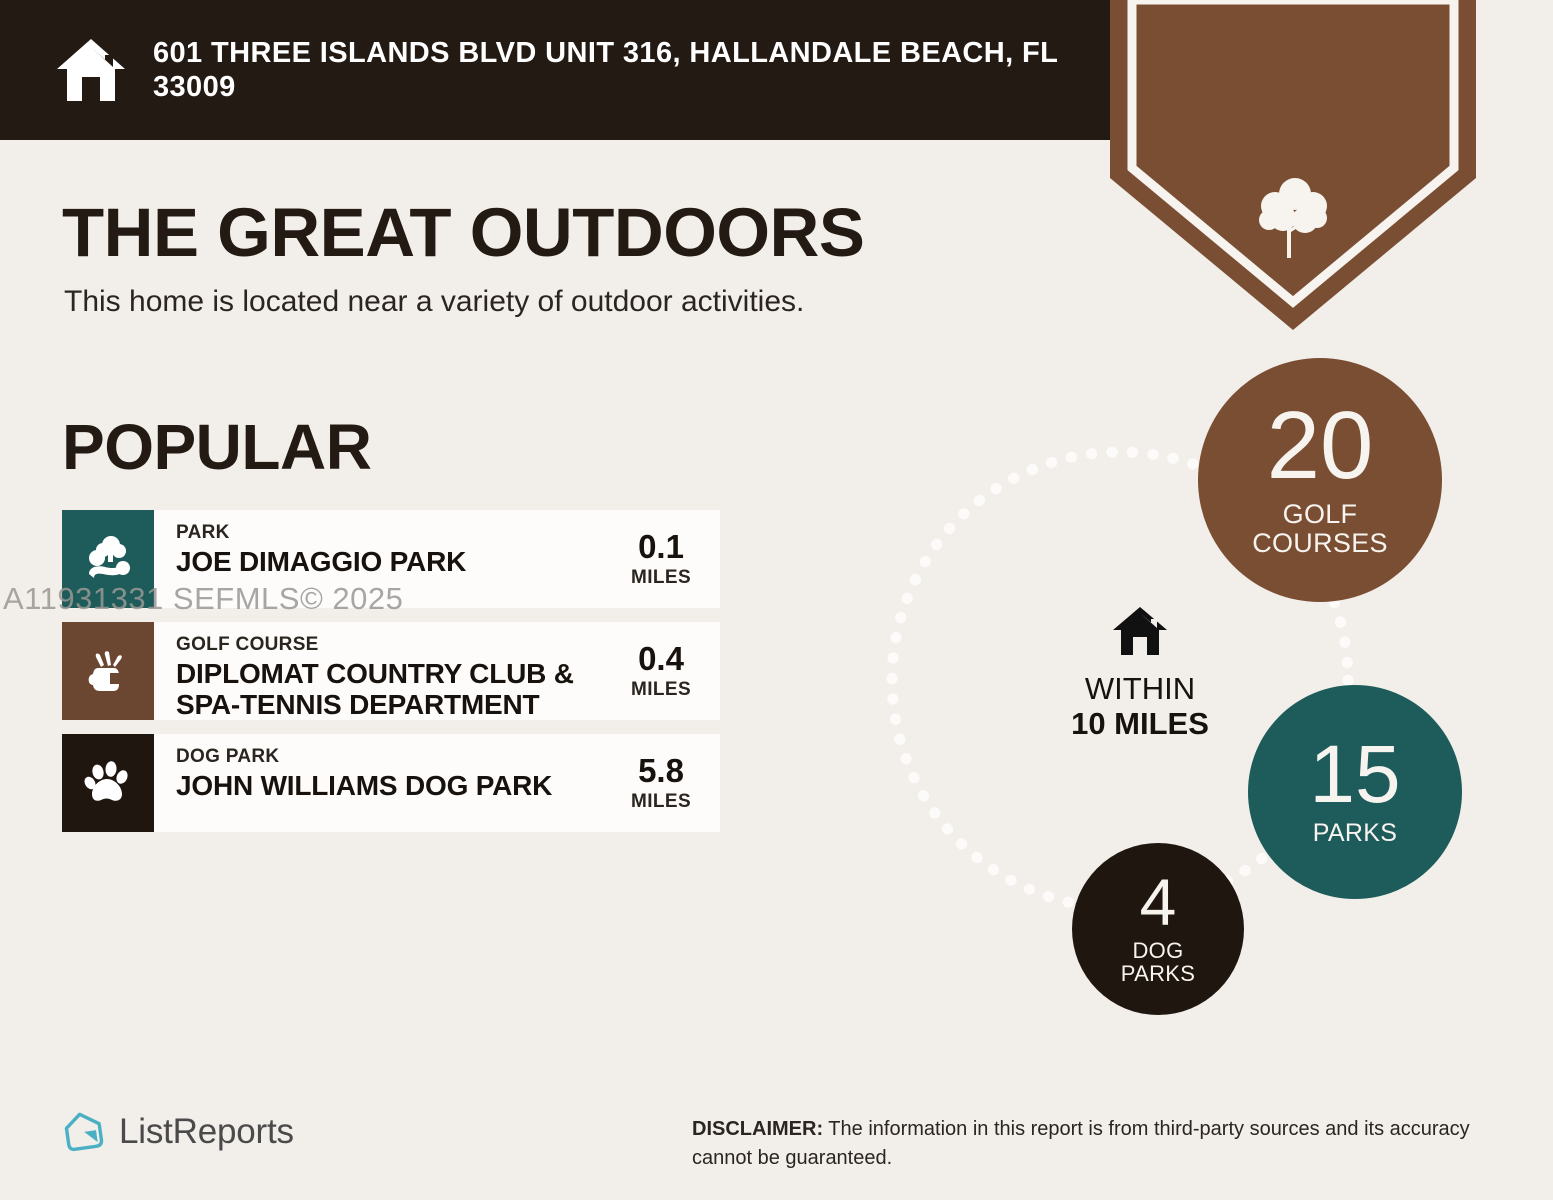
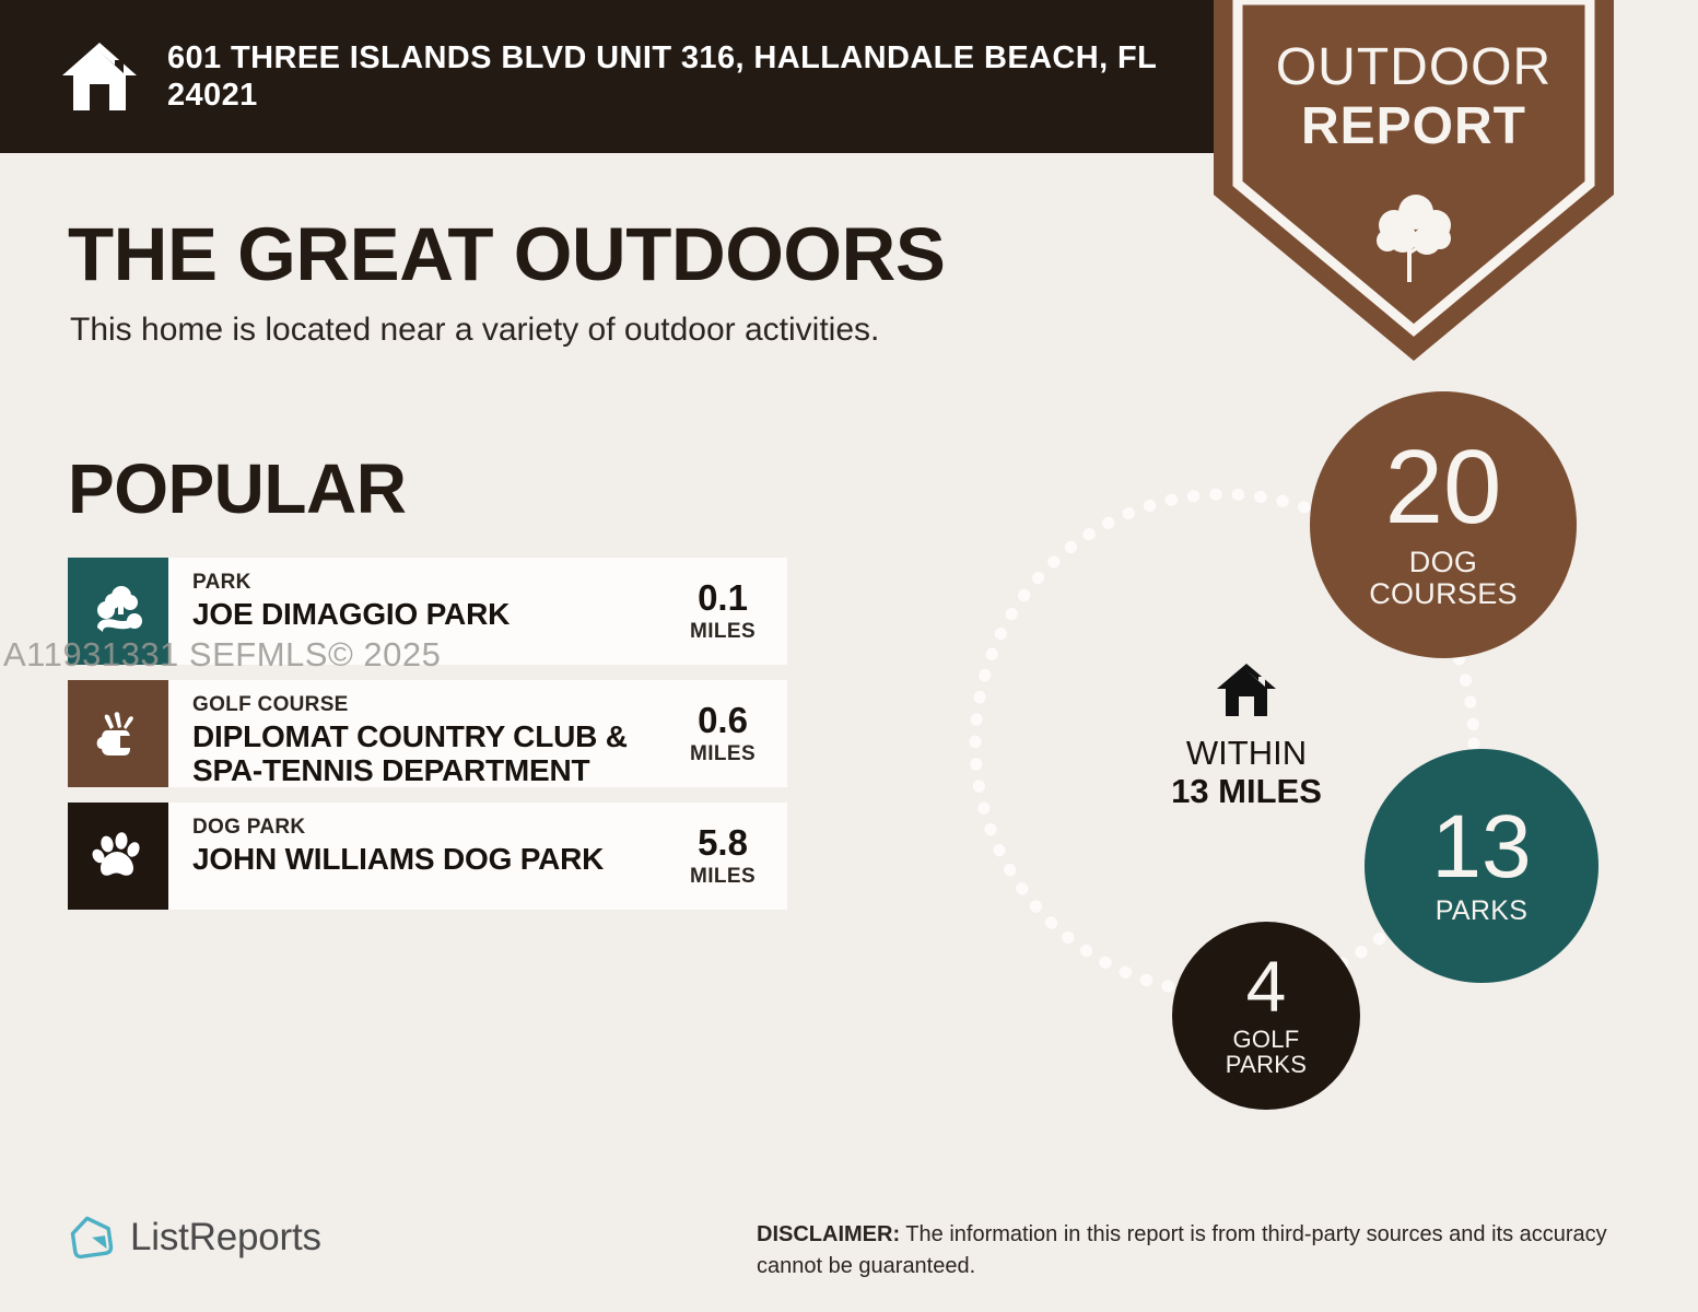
- 601 THREE ISLANDS BLVD UNIT 316, HALLANDALE BEACH, FL 33009
+ 601 THREE ISLANDS BLVD UNIT 316, HALLANDALE BEACH, FL 24021
+ OUTDOOR
+ REPORT
  THE GREAT OUTDOORS
  This home is located near a variety of outdoor activities.
  POPULAR
  PARK
  JOE DIMAGGIO PARK
  0.1
  MILES
  GOLF COURSE
  DIPLOMAT COUNTRY CLUB & SPA-TENNIS DEPARTMENT
- 0.4
+ 0.6
  MILES
  DOG PARK
  JOHN WILLIAMS DOG PARK
  5.8
  MILES
  A11931331 SEFMLS© 2025
  WITHIN
- 10 MILES
+ 13 MILES
  20
- GOLF
+ DOG
  COURSES
- 15
+ 13
  PARKS
  4
- DOG
+ GOLF
  PARKS
  ListReports
  DISCLAIMER: The information in this report is from third-party sources and its accuracy cannot be guaranteed.
